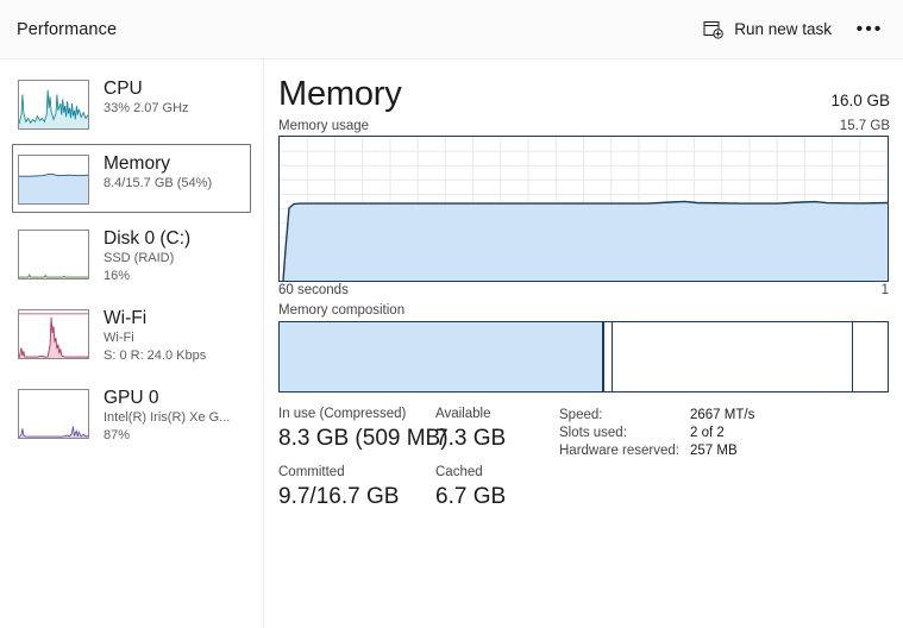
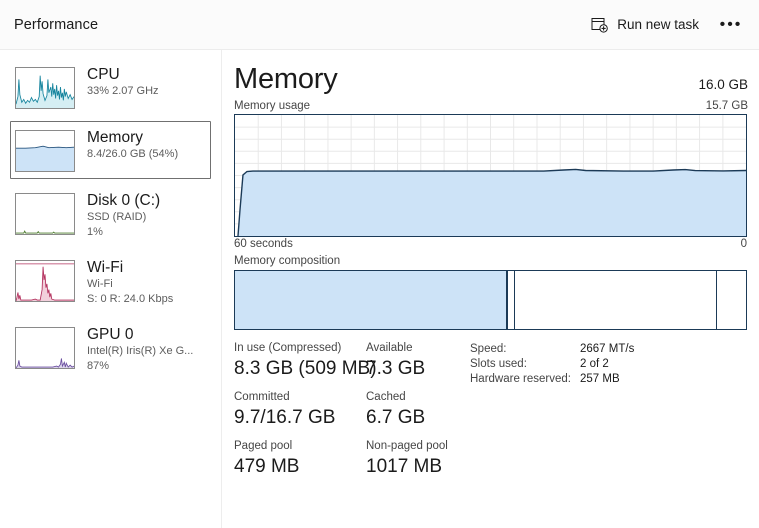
  Performance
  Run new task
  •••
  CPU
  33% 2.07 GHz
  Memory
- 8.4/15.7 GB (54%)
+ 8.4/26.0 GB (54%)
  Disk 0 (C:)
  SSD (RAID)
- 16%
+ 1%
  Wi-Fi
  Wi-Fi
  S: 0 R: 24.0 Kbps
  GPU 0
  Intel(R) Iris(R) Xe G...
  87%
  Memory
  16.0 GB
  Memory usage
  15.7 GB
  60 seconds
- 1
+ 0
  Memory composition
  In use (Compressed)
  8.3 GB (509 MB
  Available
  7.3 GB
  Committed
  9.7/16.7 GB
  Cached
  6.7 GB
+ Paged pool
+ 479 MB
+ Non-paged pool
+ 1017 MB
  Speed:
  2667 MT/s
  Slots used:
  2 of 2
  Hardware reserved:
  257 MB
